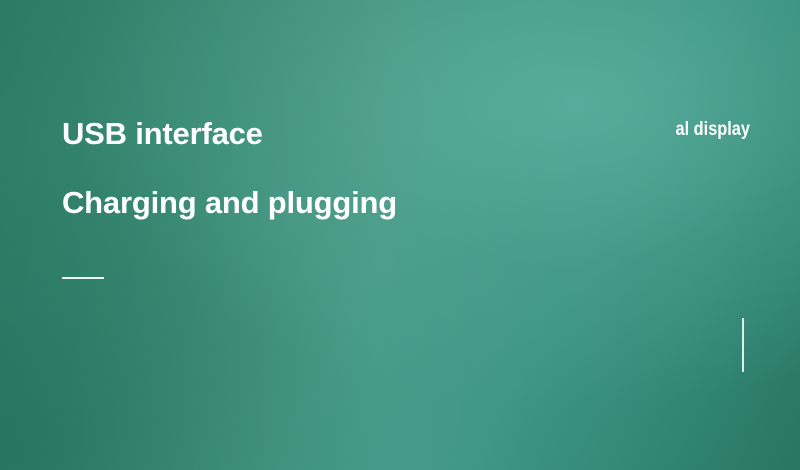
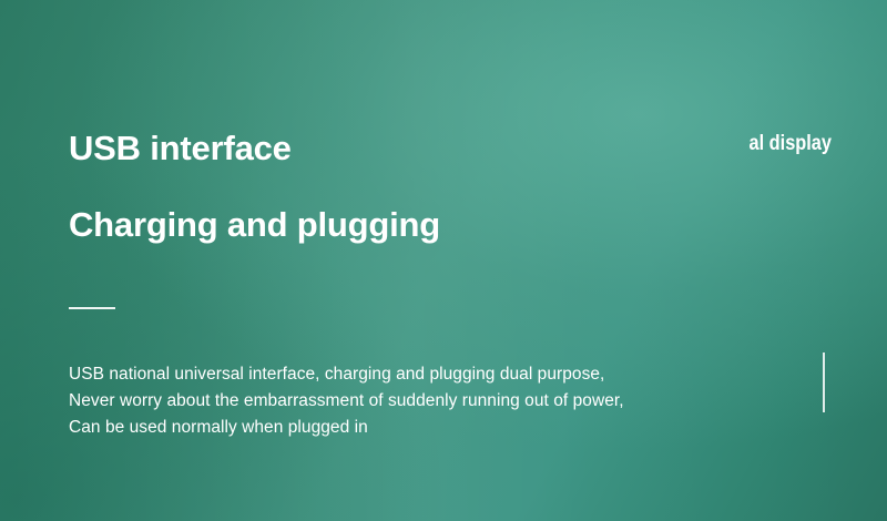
  USB interface
  Charging and plugging
  al display
+ USB national universal interface, charging and plugging dual purpose,
+ Never worry about the embarrassment of suddenly running out of power,
+ Can be used normally when plugged in
